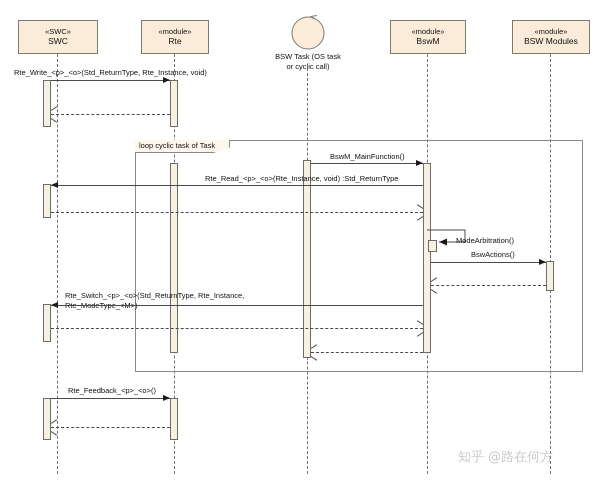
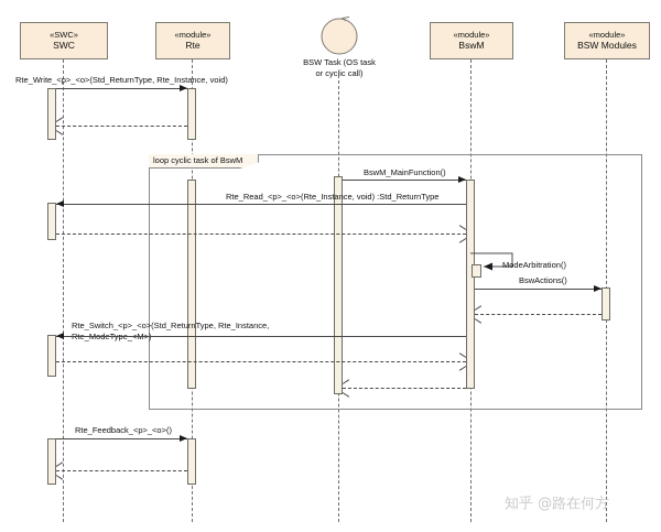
  «SWC»
  SWC
  «module»
  Rte
  BSW Task (OS task
  or cyclic call)
  «module»
  BswM
  «module»
  BSW Modules
- loop cyclic task of Task
+ loop cyclic task of BswM
  Rte_Write_<p>_<o>(Std_ReturnType, Rte_Instance, void)
  BswM_MainFunction()
  Rte_Read_<p>_<o>(Rte_Instance, void) :Std_ReturnType
  ModeArbitration()
  BswActions()
  Rte_Switch_<p>_<o>(Std_ReturnType, Rte_Instance,
  Rte_ModeType_<M>)
  Rte_Feedback_<p>_<o>()
  知乎 @路在何方
